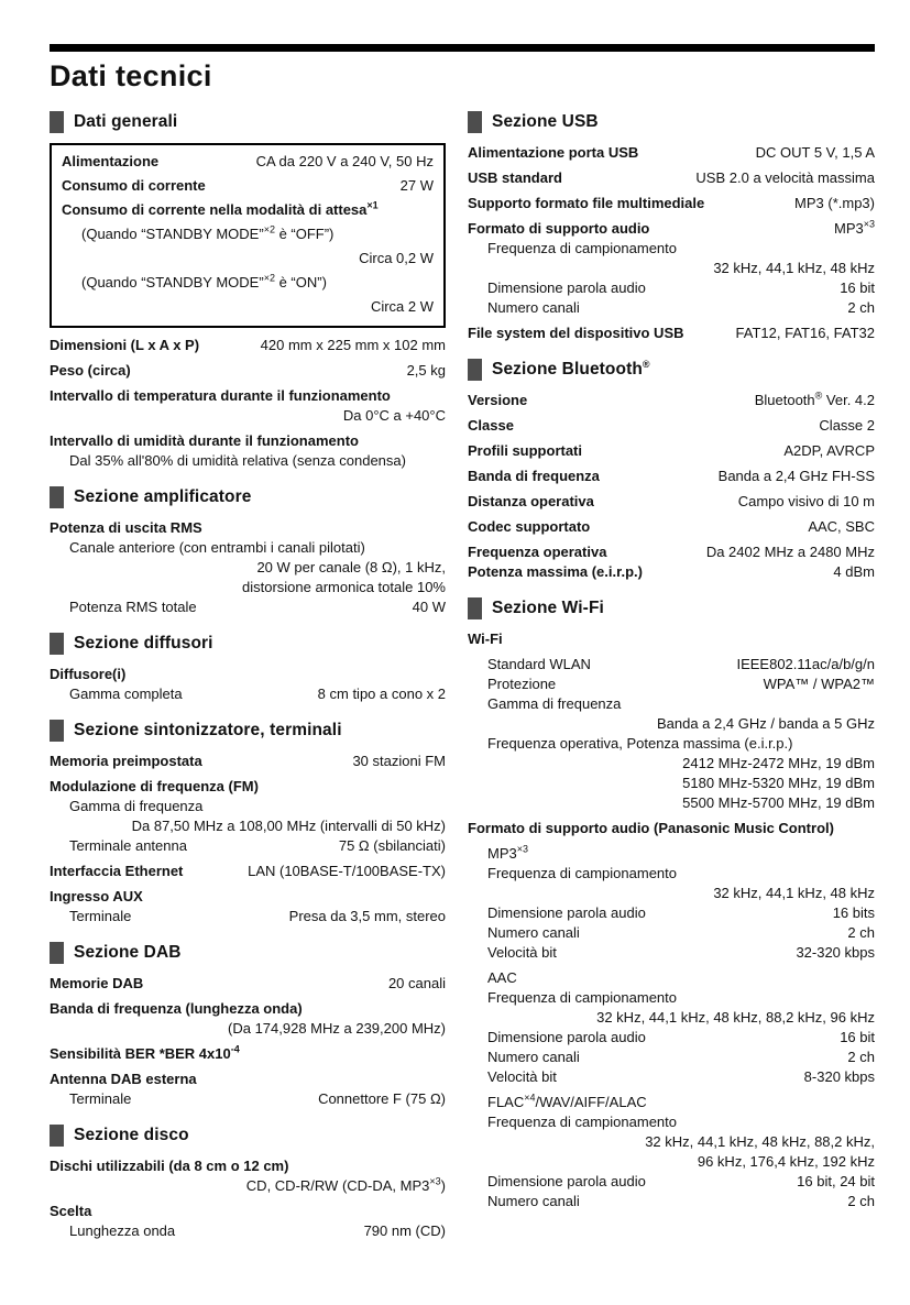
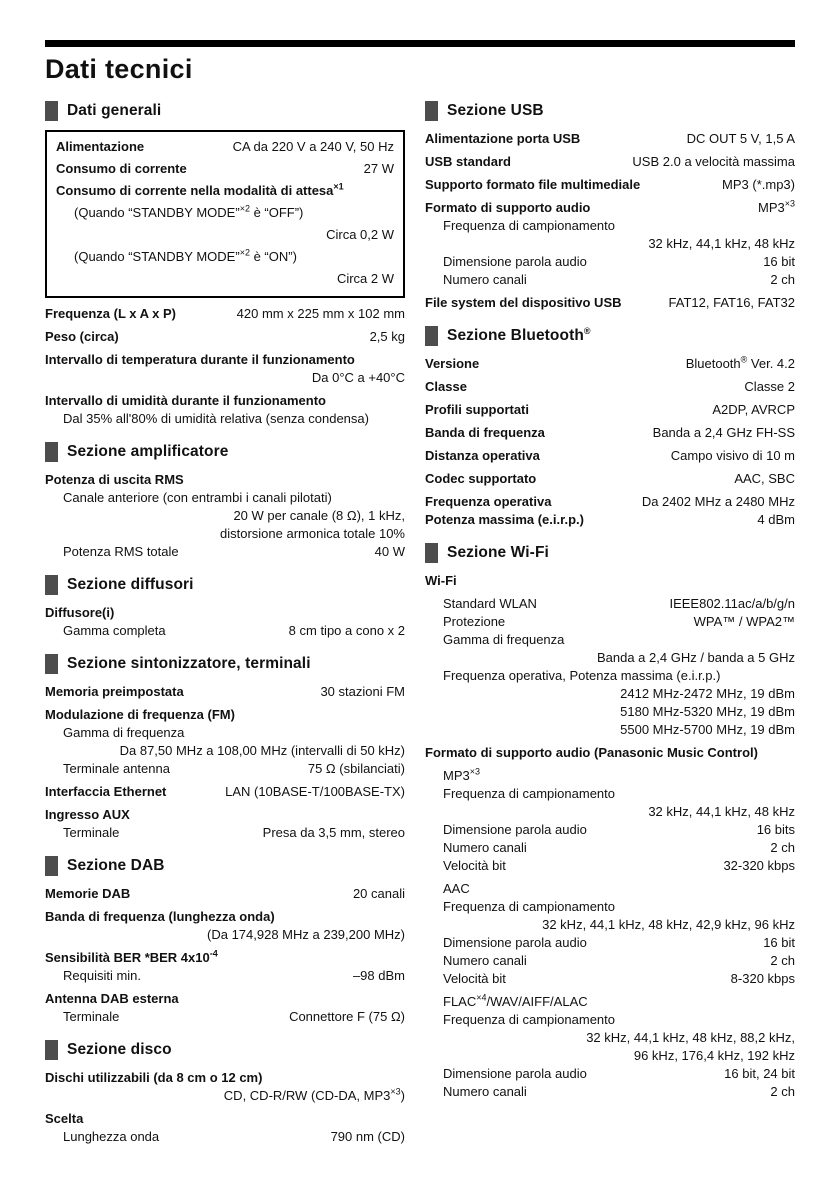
  Dati tecnici
  Dati generali
  Alimentazione
  CA da 220 V a 240 V, 50 Hz
  Consumo di corrente
  27 W
  Consumo di corrente nella modalità di attesa×1
  (Quando “STANDBY MODE”×2 è “OFF”)
  Circa 0,2 W
  (Quando “STANDBY MODE”×2 è “ON”)
  Circa 2 W
- Dimensioni (L x A x P)
+ Frequenza (L x A x P)
  420 mm x 225 mm x 102 mm
  Peso (circa)
  2,5 kg
  Intervallo di temperatura durante il funzionamento
  Da 0°C a +40°C
  Intervallo di umidità durante il funzionamento
  Dal 35% all'80% di umidità relativa (senza condensa)
  Sezione amplificatore
  Potenza di uscita RMS
  Canale anteriore (con entrambi i canali pilotati)
  20 W per canale (8 Ω), 1 kHz,
  distorsione armonica totale 10%
  Potenza RMS totale
  40 W
  Sezione diffusori
  Diffusore(i)
  Gamma completa
  8 cm tipo a cono x 2
  Sezione sintonizzatore, terminali
  Memoria preimpostata
  30 stazioni FM
  Modulazione di frequenza (FM)
  Gamma di frequenza
  Da 87,50 MHz a 108,00 MHz (intervalli di 50 kHz)
  Terminale antenna
  75 Ω (sbilanciati)
  Interfaccia Ethernet
  LAN (10BASE-T/100BASE-TX)
  Ingresso AUX
  Terminale
  Presa da 3,5 mm, stereo
  Sezione DAB
  Memorie DAB
  20 canali
  Banda di frequenza (lunghezza onda)
  (Da 174,928 MHz a 239,200 MHz)
  Sensibilità BER *BER 4x10-4
+ Requisiti min.
+ –98 dBm
  Antenna DAB esterna
  Terminale
  Connettore F (75 Ω)
  Sezione disco
  Dischi utilizzabili (da 8 cm o 12 cm)
  CD, CD-R/RW (CD-DA, MP3×3)
  Scelta
  Lunghezza onda
  790 nm (CD)
  Sezione USB
  Alimentazione porta USB
  DC OUT 5 V, 1,5 A
  USB standard
  USB 2.0 a velocità massima
  Supporto formato file multimediale
  MP3 (*.mp3)
  Formato di supporto audio
  MP3×3
  Frequenza di campionamento
  32 kHz, 44,1 kHz, 48 kHz
  Dimensione parola audio
  16 bit
  Numero canali
  2 ch
  File system del dispositivo USB
  FAT12, FAT16, FAT32
  Sezione Bluetooth®
  Versione
  Bluetooth® Ver. 4.2
  Classe
  Classe 2
  Profili supportati
  A2DP, AVRCP
  Banda di frequenza
  Banda a 2,4 GHz FH-SS
  Distanza operativa
  Campo visivo di 10 m
  Codec supportato
  AAC, SBC
  Frequenza operativa
  Da 2402 MHz a 2480 MHz
  Potenza massima (e.i.r.p.)
  4 dBm
  Sezione Wi-Fi
  Wi-Fi
  Standard WLAN
  IEEE802.11ac/a/b/g/n
  Protezione
  WPA™ / WPA2™
  Gamma di frequenza
  Banda a 2,4 GHz / banda a 5 GHz
  Frequenza operativa, Potenza massima (e.i.r.p.)
  2412 MHz-2472 MHz, 19 dBm
  5180 MHz-5320 MHz, 19 dBm
  5500 MHz-5700 MHz, 19 dBm
  Formato di supporto audio (Panasonic Music Control)
  MP3×3
  Frequenza di campionamento
  32 kHz, 44,1 kHz, 48 kHz
  Dimensione parola audio
  16 bits
  Numero canali
  2 ch
  Velocità bit
  32-320 kbps
  AAC
  Frequenza di campionamento
- 32 kHz, 44,1 kHz, 48 kHz, 88,2 kHz, 96 kHz
+ 32 kHz, 44,1 kHz, 48 kHz, 42,9 kHz, 96 kHz
  Dimensione parola audio
  16 bit
  Numero canali
  2 ch
  Velocità bit
  8-320 kbps
  FLAC×4/WAV/AIFF/ALAC
  Frequenza di campionamento
  32 kHz, 44,1 kHz, 48 kHz, 88,2 kHz,
  96 kHz, 176,4 kHz, 192 kHz
  Dimensione parola audio
  16 bit, 24 bit
  Numero canali
  2 ch
